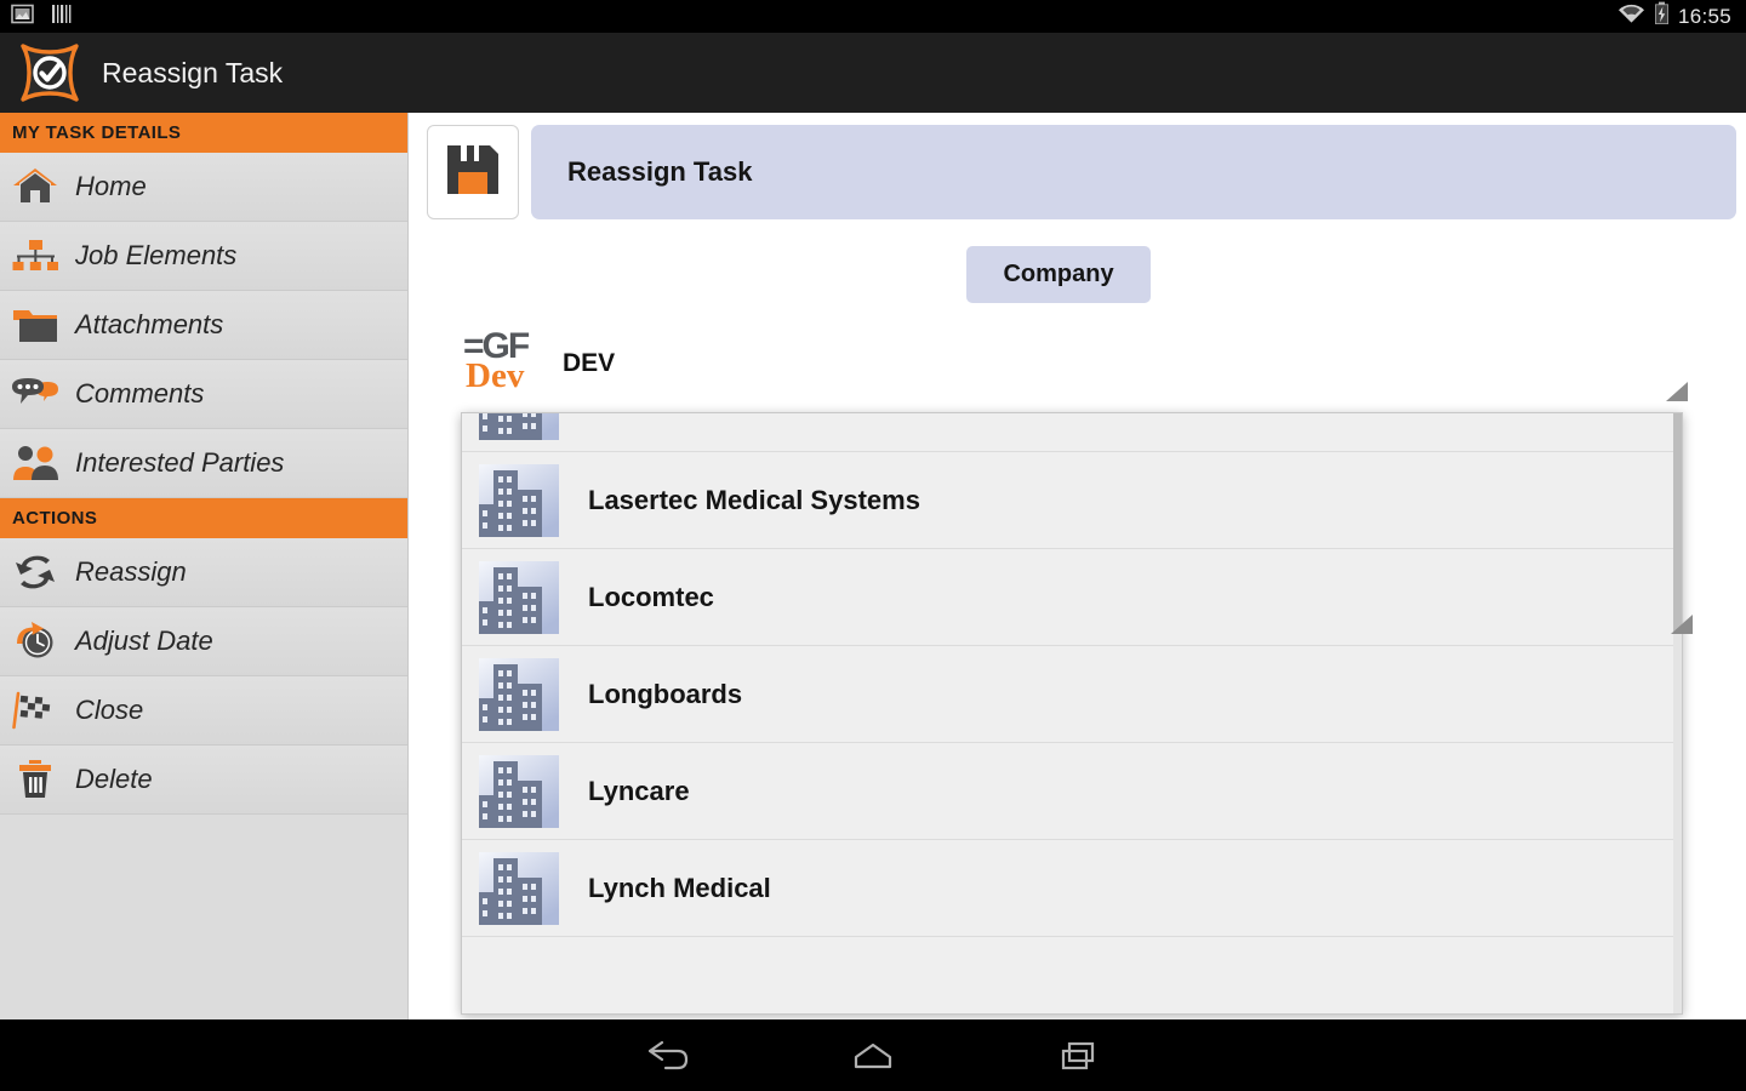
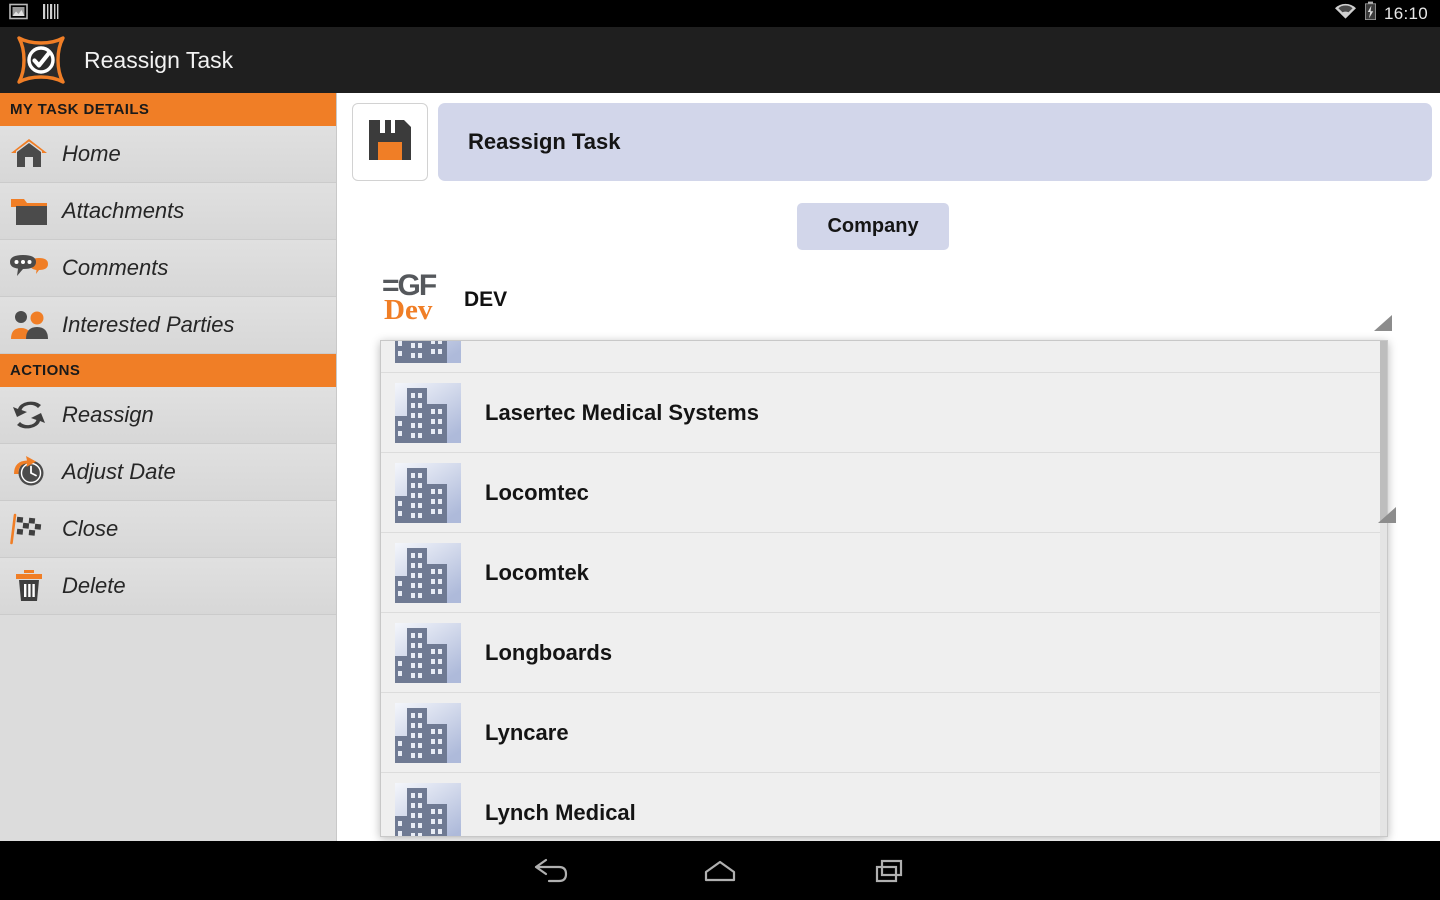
- 16:55
+ 16:10
  Reassign Task
  MY TASK DETAILS
  Home
- Job Elements
  Attachments
  Comments
  Interested Parties
  ACTIONS
  Reassign
  Adjust Date
  Close
  Delete
  Reassign Task
  Company
  =GF
  Dev
  DEV
  Lasertec Medical Systems
  Locomtec
+ Locomtek
  Longboards
  Lyncare
  Lynch Medical
